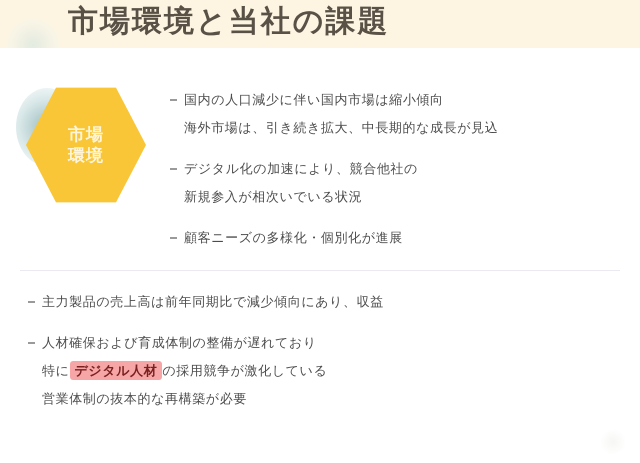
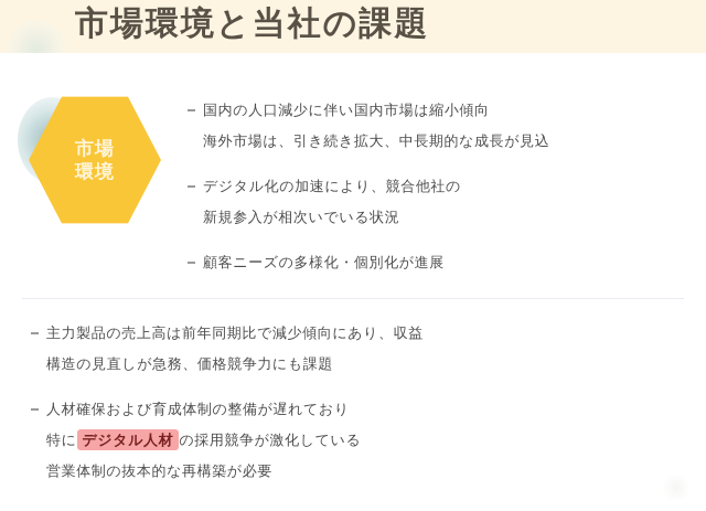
  市場環境と当社の課題
  市場
  環境
  国内の人口減少に伴い国内市場は縮小傾向
  海外市場は、引き続き拡大、中長期的な成長が見込
  デジタル化の加速により、競合他社の
  新規参入が相次いでいる状況
  顧客ニーズの多様化・個別化が進展
  主力製品の売上高は前年同期比で減少傾向にあり、収益
+ 構造の見直しが急務、価格競争力にも課題
  人材確保および育成体制の整備が遅れており
  特に デジタル人材 の採用競争が激化している
  営業体制の抜本的な再構築が必要
